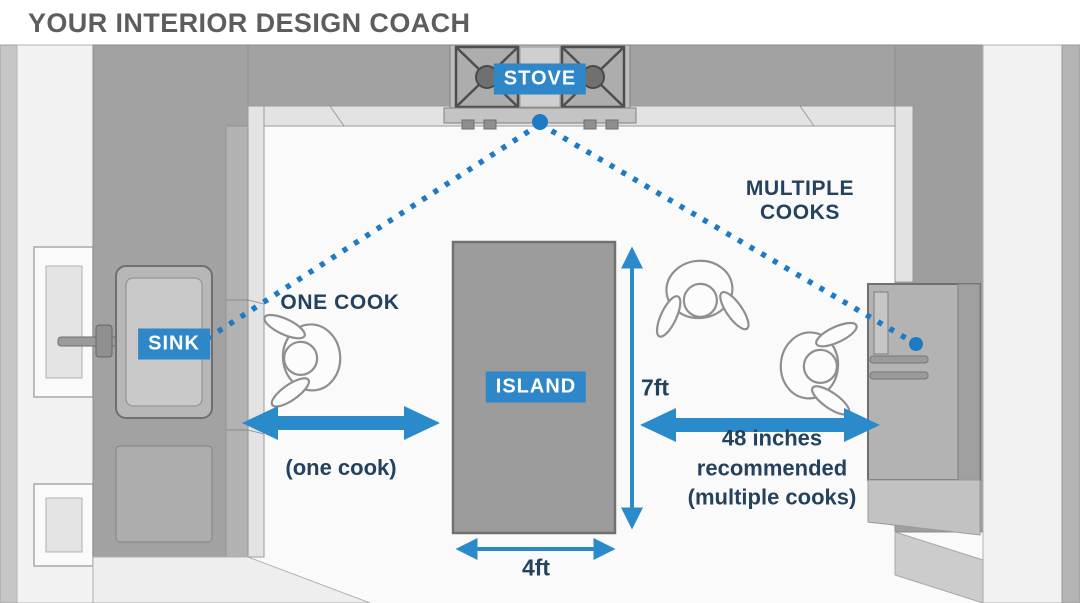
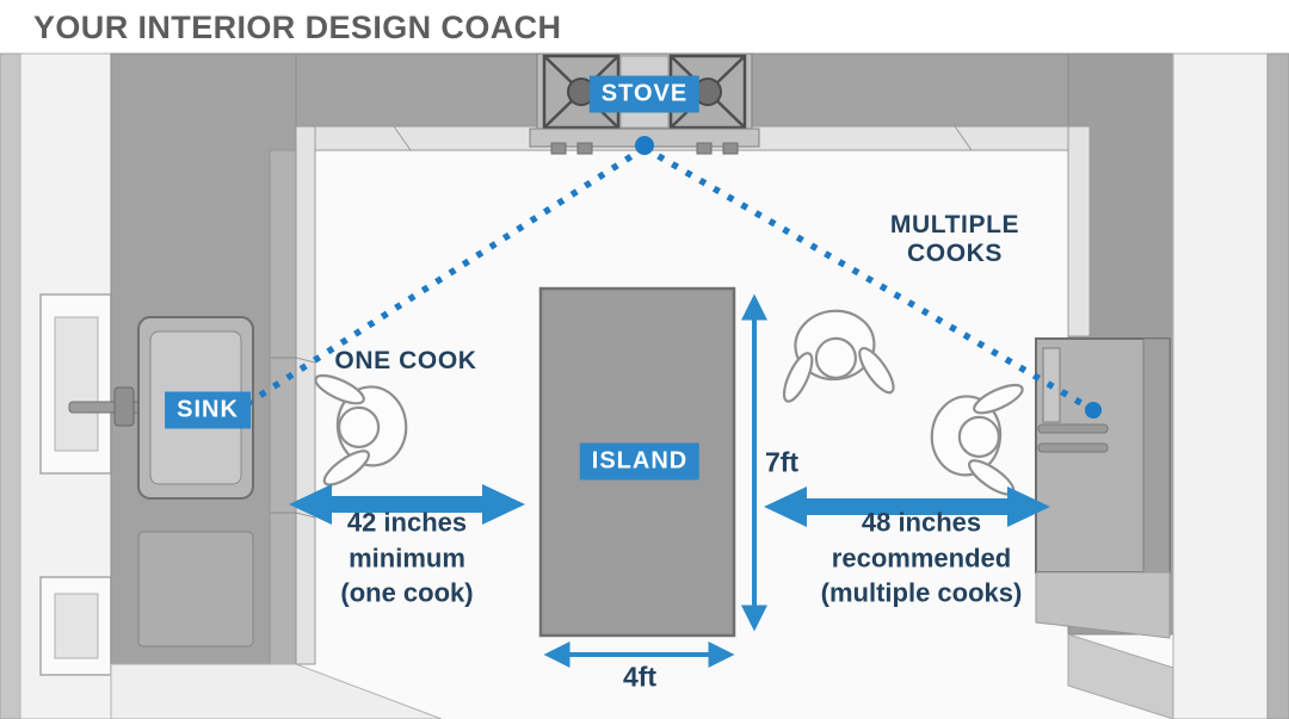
  YOUR INTERIOR DESIGN COACH
  STOVE
  SINK
  ISLAND
  ONE COOK
  MULTIPLE
  COOKS
+ 42 inches
+ minimum
  (one cook)
  48 inches
  recommended
  (multiple cooks)
  7ft
  4ft
